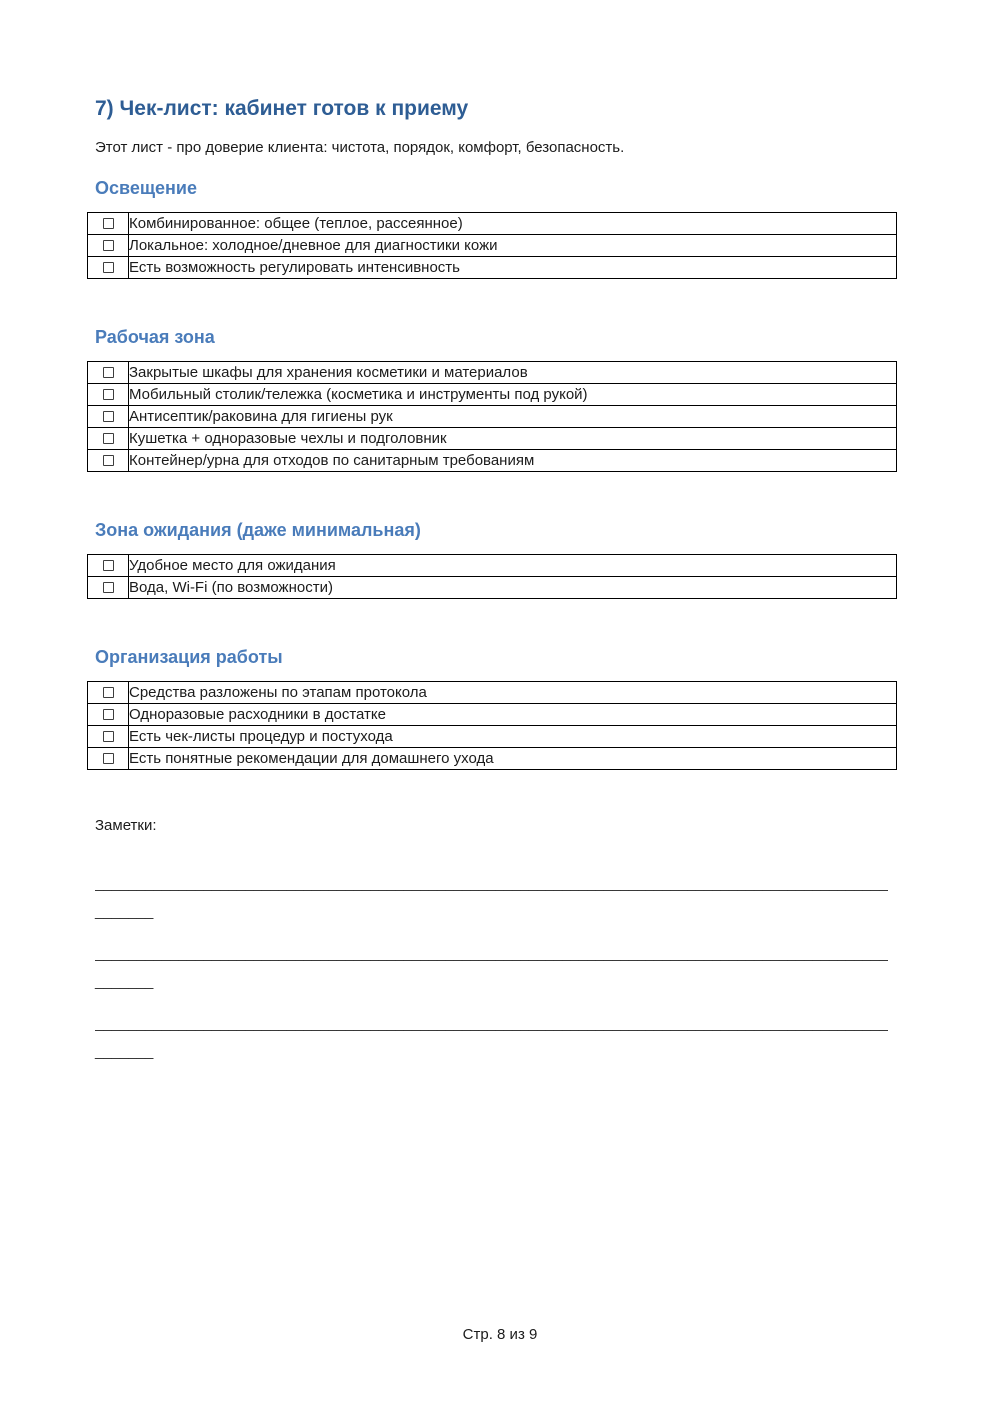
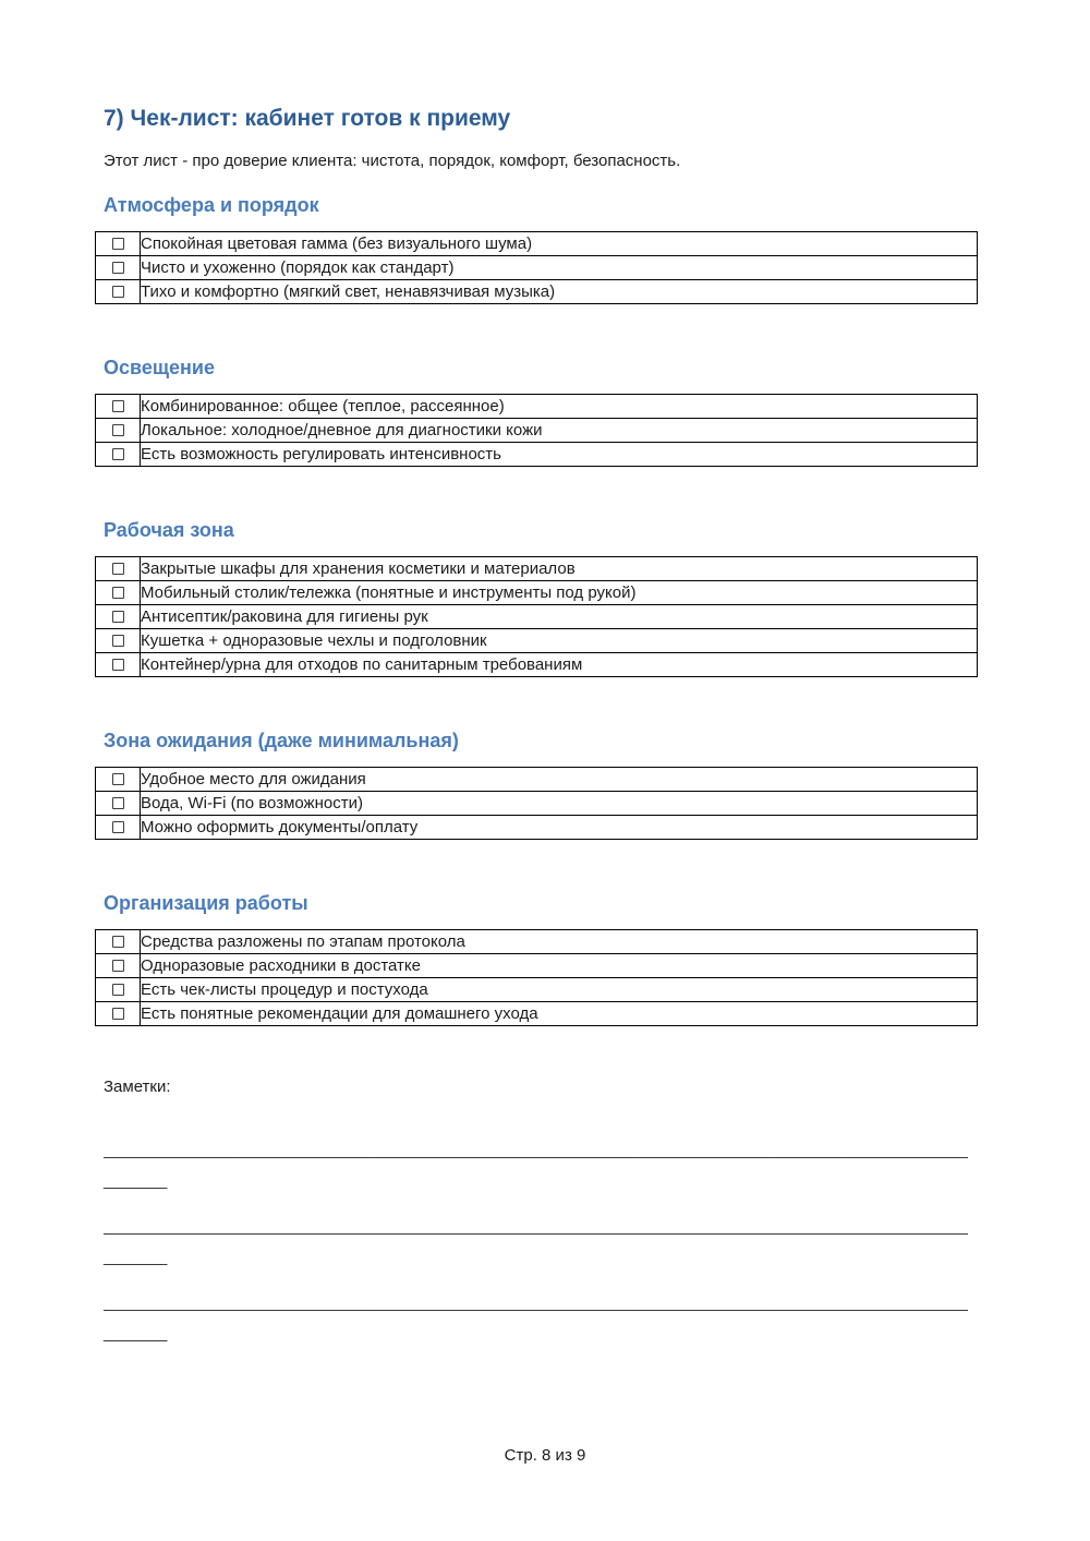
  7) Чек-лист: кабинет готов к приему
  Этот лист - про доверие клиента: чистота, порядок, комфорт, безопасность.
+ Атмосфера и порядок
+ 	Спокойная цветовая гамма (без визуального шума)
+ 	Чисто и ухоженно (порядок как стандарт)
+ 	Тихо и комфортно (мягкий свет, ненавязчивая музыка)
  Освещение
  	Комбинированное: общее (теплое, рассеянное)
  	Локальное: холодное/дневное для диагностики кожи
  	Есть возможность регулировать интенсивность
  Рабочая зона
  	Закрытые шкафы для хранения косметики и материалов
- 	Мобильный столик/тележка (косметика и инструменты под рукой)
+ 	Мобильный столик/тележка (понятные и инструменты под рукой)
  	Антисептик/раковина для гигиены рук
  	Кушетка + одноразовые чехлы и подголовник
  	Контейнер/урна для отходов по санитарным требованиям
  Зона ожидания (даже минимальная)
  	Удобное место для ожидания
  	Вода, Wi-Fi (по возможности)
+ 	Можно оформить документы/оплату
  Организация работы
  	Средства разложены по этапам протокола
  	Одноразовые расходники в достатке
  	Есть чек-листы процедур и постухода
  	Есть понятные рекомендации для домашнего ухода
  Заметки:
  _______________________________________________________________________________________________
  _______
  _______________________________________________________________________________________________
  _______
  _______________________________________________________________________________________________
  _______
  Стр. 8 из 9
